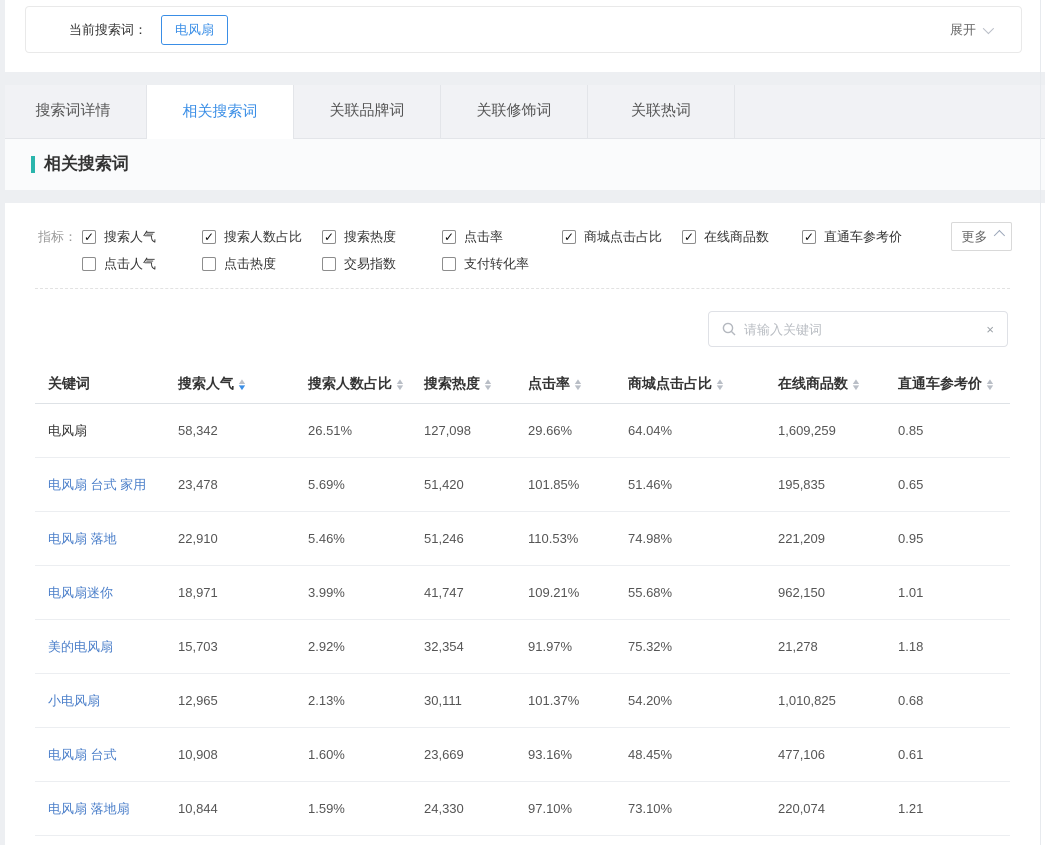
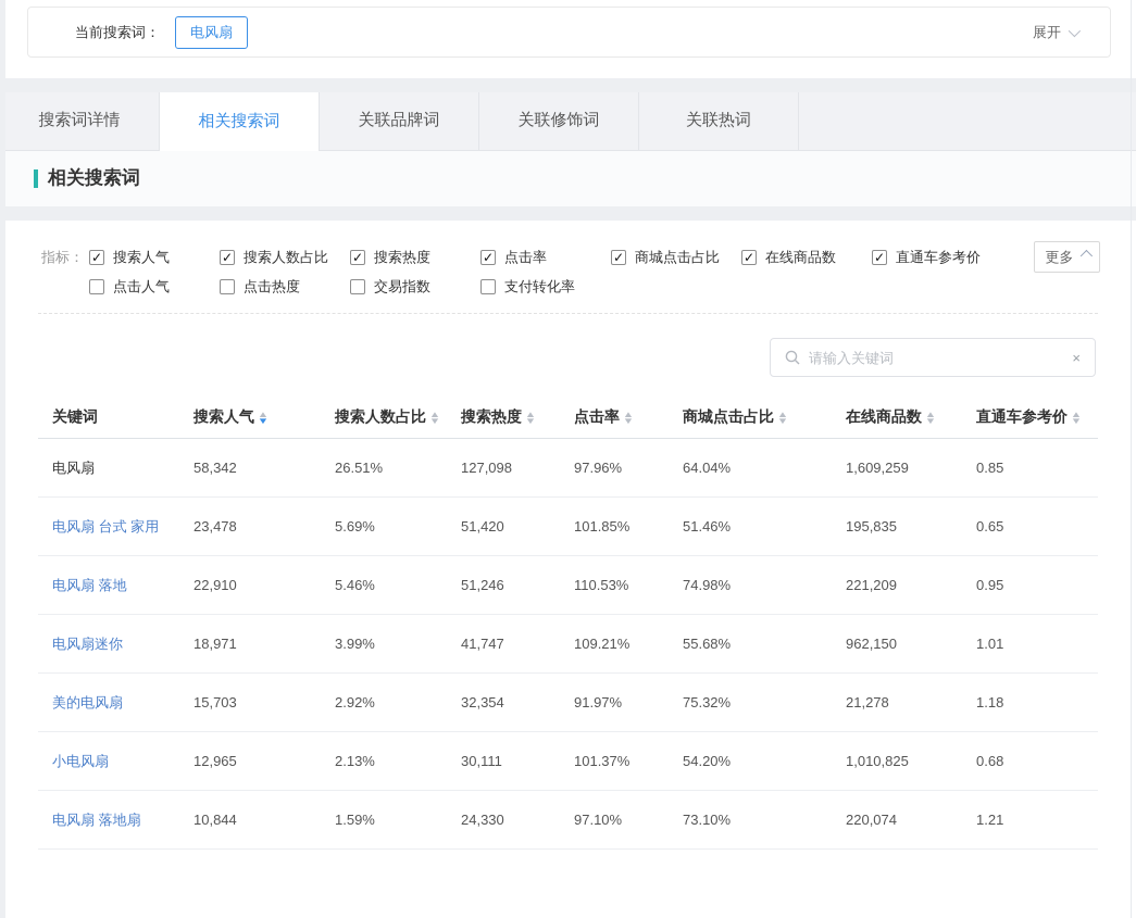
  当前搜索词：
  电风扇
  展开
  搜索词详情
  相关搜索词
  关联品牌词
  关联修饰词
  关联热词
  相关搜索词
  指标：
  搜索人气
  搜索人数占比
  搜索热度
  点击率
  商城点击占比
  在线商品数
  直通车参考价
  点击人气
  点击热度
  交易指数
  支付转化率
  更多
  请输入关键词
  ×
  关键词
  搜索人气
  ▲
  ▼
  搜索人数占比
  ▲
  ▼
  搜索热度
  ▲
  ▼
  点击率
  ▲
  ▼
  商城点击占比
  ▲
  ▼
  在线商品数
  ▲
  ▼
  直通车参考价
  ▲
  ▼
  电风扇
  58,342
  26.51%
  127,098
- 29.66%
+ 97.96%
  64.04%
  1,609,259
  0.85
  电风扇 台式 家用
  23,478
  5.69%
  51,420
  101.85%
  51.46%
  195,835
  0.65
  电风扇 落地
  22,910
  5.46%
  51,246
  110.53%
  74.98%
  221,209
  0.95
  电风扇迷你
  18,971
  3.99%
  41,747
  109.21%
  55.68%
  962,150
  1.01
  美的电风扇
  15,703
  2.92%
  32,354
  91.97%
  75.32%
  21,278
  1.18
  小电风扇
  12,965
  2.13%
  30,111
  101.37%
  54.20%
  1,010,825
  0.68
- 电风扇 台式
- 10,908
- 1.60%
- 23,669
- 93.16%
- 48.45%
- 477,106
- 0.61
  电风扇 落地扇
  10,844
  1.59%
  24,330
  97.10%
  73.10%
  220,074
  1.21
